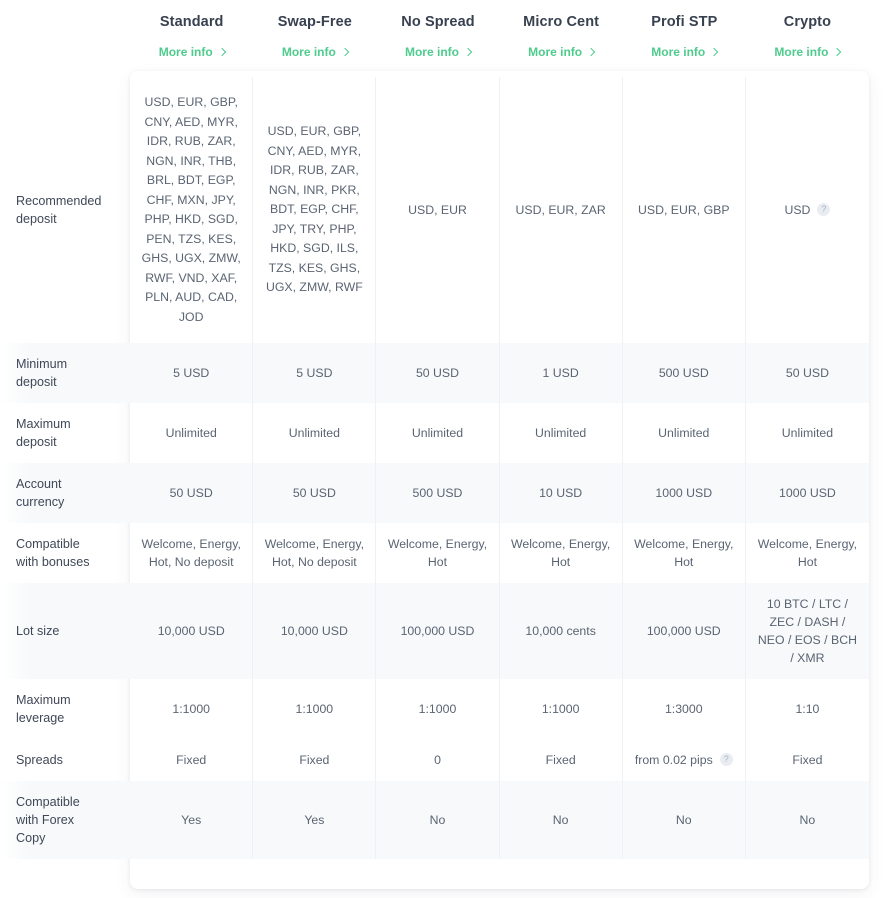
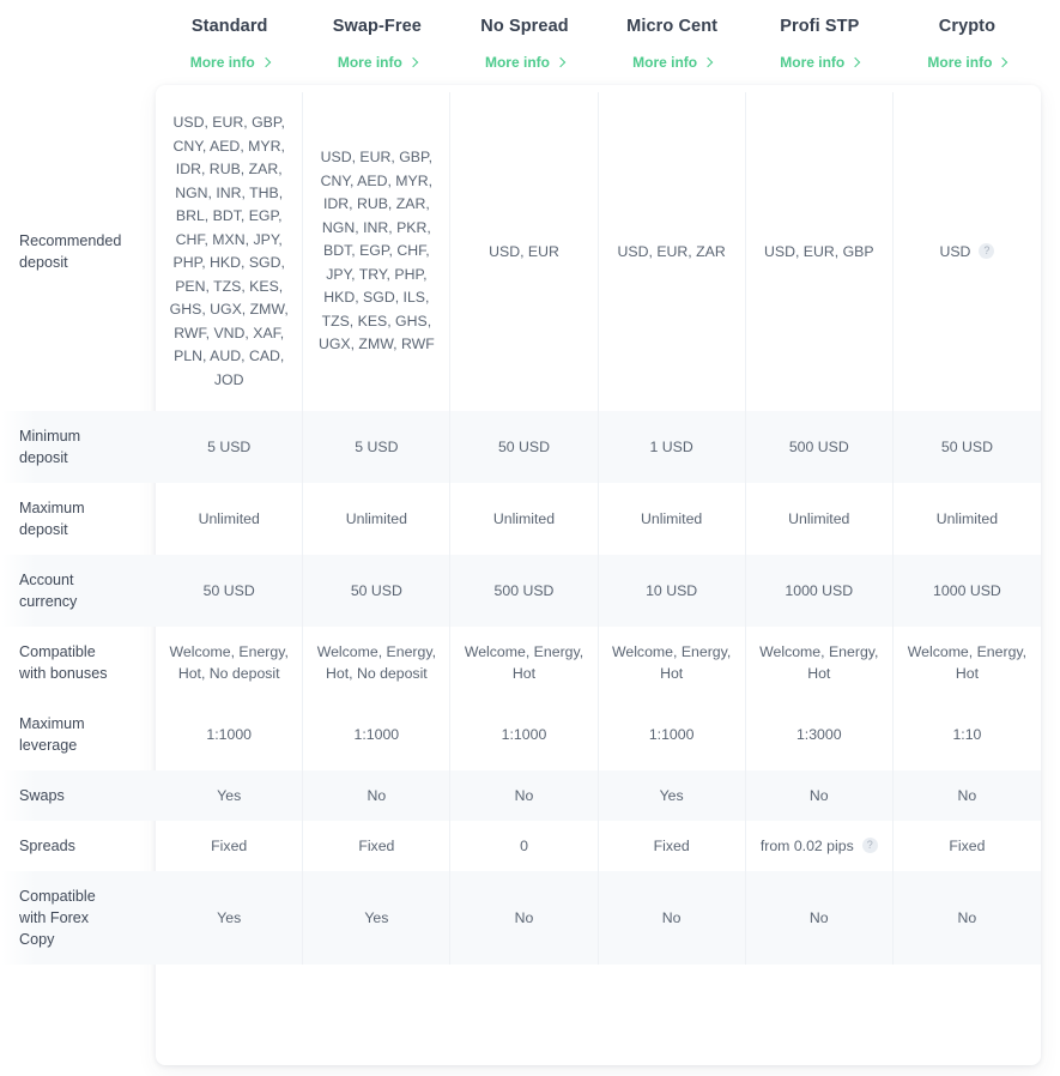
  	StandardMore info	Swap-FreeMore info	No SpreadMore info	Micro CentMore info	Profi STPMore info	CryptoMore info
  Recommended deposit	USD, EUR, GBP, CNY, AED, MYR, IDR, RUB, ZAR, NGN, INR, THB, BRL, BDT, EGP, CHF, MXN, JPY, PHP, HKD, SGD, PEN, TZS, KES, GHS, UGX, ZMW, RWF, VND, XAF, PLN, AUD, CAD, JOD	USD, EUR, GBP, CNY, AED, MYR, IDR, RUB, ZAR, NGN, INR, PKR, BDT, EGP, CHF, JPY, TRY, PHP, HKD, SGD, ILS, TZS, KES, GHS, UGX, ZMW, RWF	USD, EUR	USD, EUR, ZAR	USD, EUR, GBP	USD ?
  Minimum deposit	5 USD	5 USD	50 USD	1 USD	500 USD	50 USD
  Maximum deposit	Unlimited	Unlimited	Unlimited	Unlimited	Unlimited	Unlimited
  Account currency	50 USD	50 USD	500 USD	10 USD	1000 USD	1000 USD
  Compatible with bonuses	Welcome, Energy, Hot, No deposit	Welcome, Energy, Hot, No deposit	Welcome, Energy, Hot	Welcome, Energy, Hot	Welcome, Energy, Hot	Welcome, Energy, Hot
- Lot size	10,000 USD	10,000 USD	100,000 USD	10,000 cents	100,000 USD	10 BTC / LTC / ZEC / DASH / NEO / EOS / BCH / XMR
  Maximum leverage	1:1000	1:1000	1:1000	1:1000	1:3000	1:10
+ Swaps	Yes	No	No	Yes	No	No
  Spreads	Fixed	Fixed	0	Fixed	from 0.02 pips ?	Fixed
  Compatible with Forex Copy	Yes	Yes	No	No	No	No
